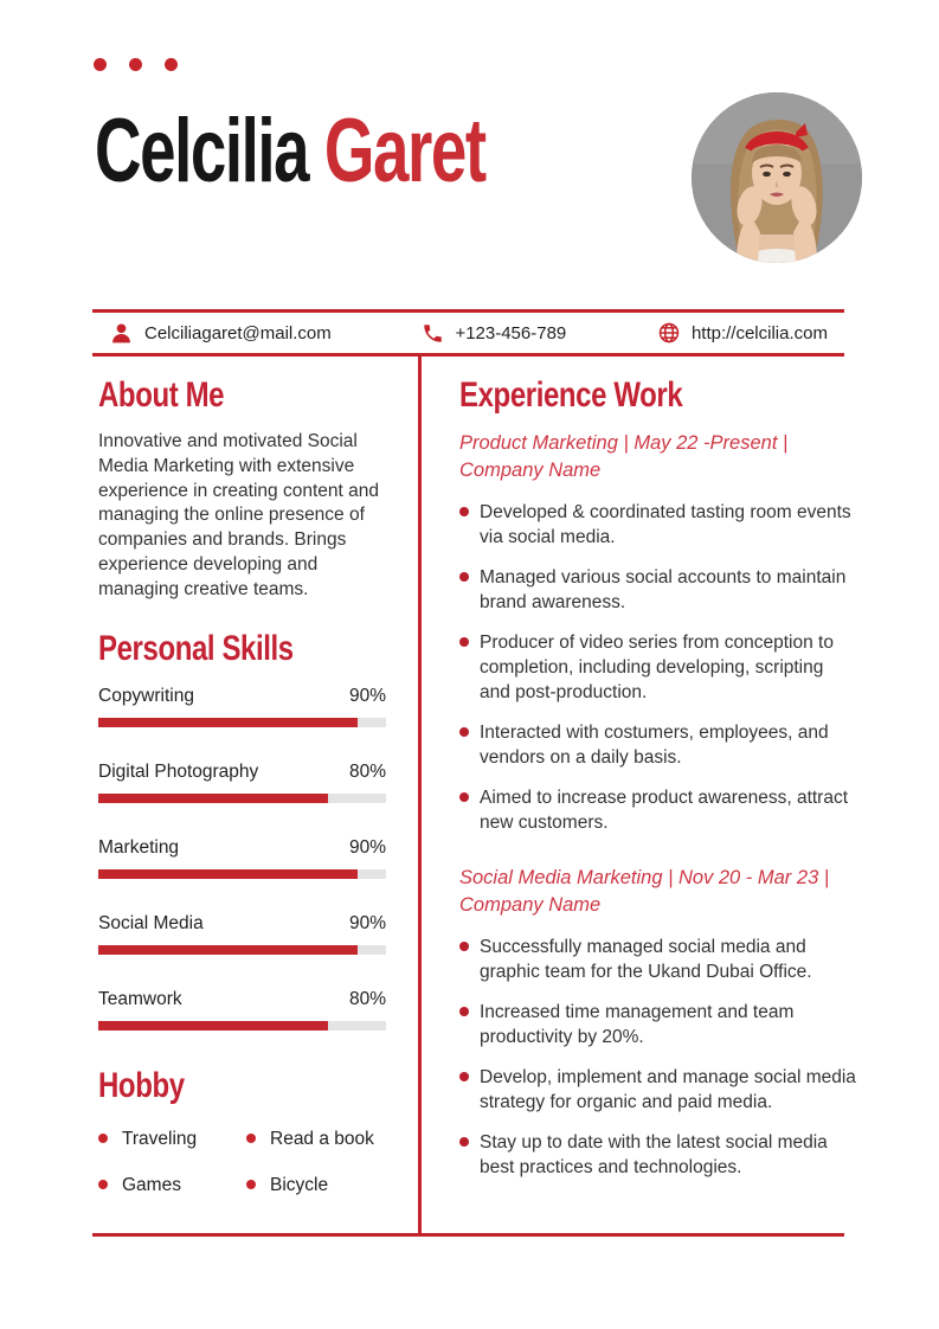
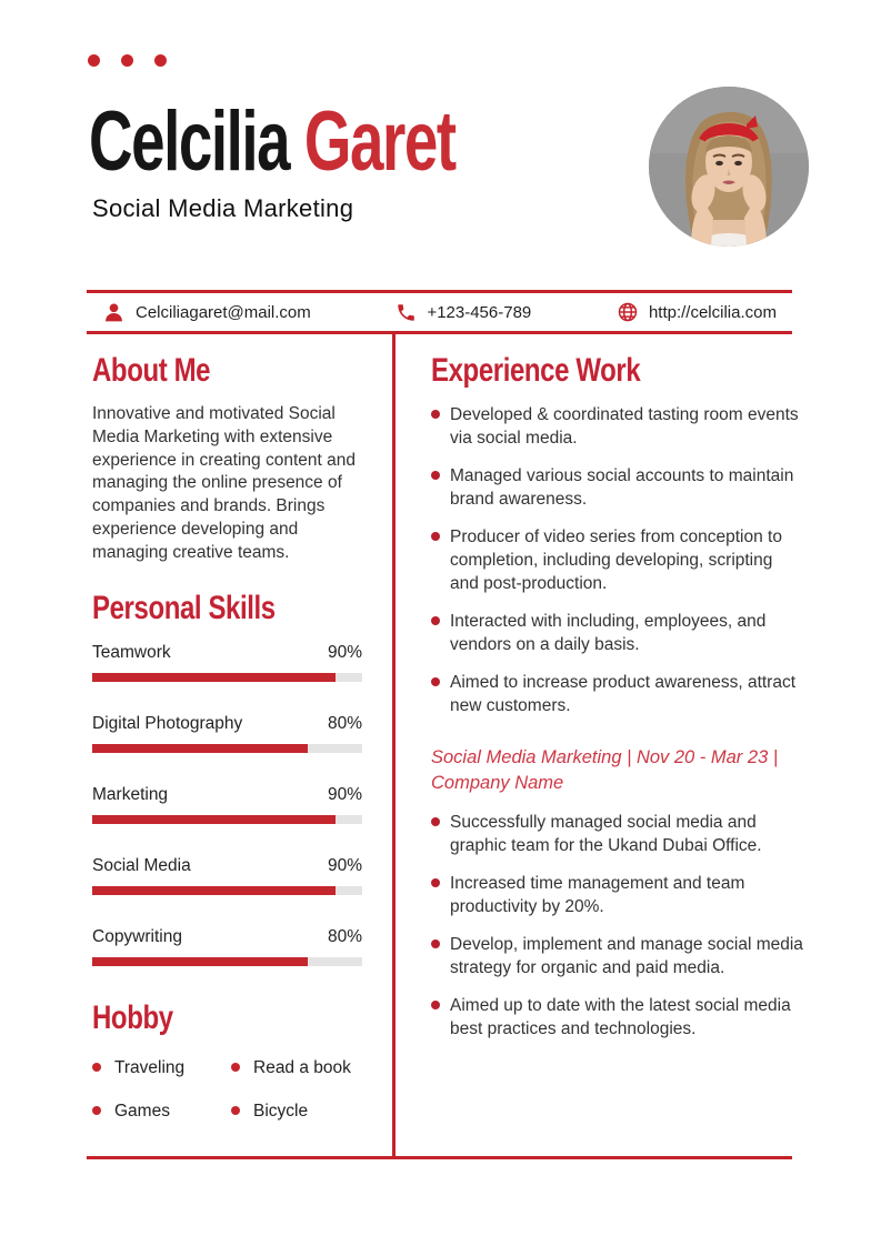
  Celcilia Garet
+ Social Media Marketing
  Celciliagaret@mail.com
  +123-456-789
  http://celcilia.com
  About Me
  Innovative and motivated Social Media Marketing with extensive experience in creating content and managing the online presence of companies and brands. Brings experience developing and managing creative teams.
  Personal Skills
- Copywriting
+ Teamwork
  90%
  Digital Photography
  80%
  Marketing
  90%
  Social Media
  90%
- Teamwork
+ Copywriting
  80%
  Hobby
  Traveling
  Read a book
  Games
  Bicycle
  Experience Work
- Product Marketing | May 22 -Present | Company Name
  Developed & coordinated tasting room events via social media.
  Managed various social accounts to maintain brand awareness.
  Producer of video series from conception to completion, including developing, scripting and post-production.
- Interacted with costumers, employees, and vendors on a daily basis.
+ Interacted with including, employees, and vendors on a daily basis.
  Aimed to increase product awareness, attract new customers.
  Social Media Marketing | Nov 20 - Mar 23 | Company Name
  Successfully managed social media and graphic team for the Ukand Dubai Office.
  Increased time management and team productivity by 20%.
  Develop, implement and manage social media strategy for organic and paid media.
- Stay up to date with the latest social media best practices and technologies.
+ Aimed up to date with the latest social media best practices and technologies.
